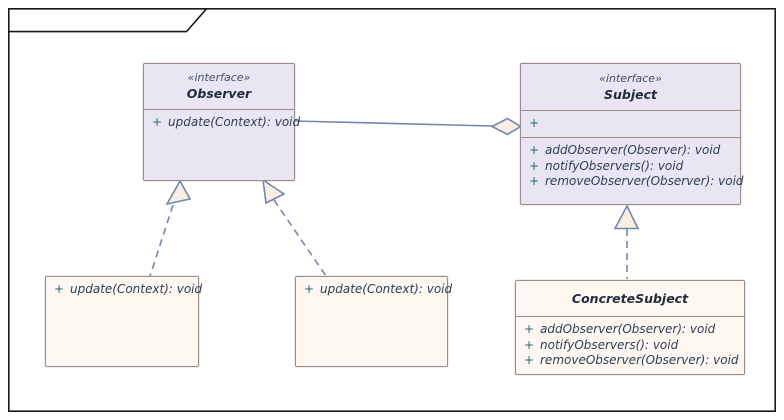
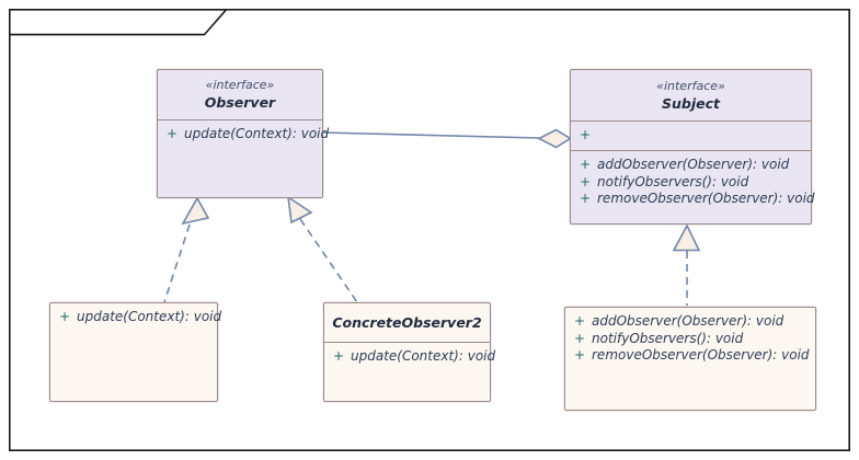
  «interface»
  Observer
  +
  update(Context): void
  «interface»
  Subject
  +
  +
  addObserver(Observer): void
  +
  notifyObservers(): void
  +
  removeObserver(Observer): void
  +
  update(Context): void
+ ConcreteObserver2
  +
  update(Context): void
- ConcreteSubject
  +
  addObserver(Observer): void
  +
  notifyObservers(): void
  +
  removeObserver(Observer): void
